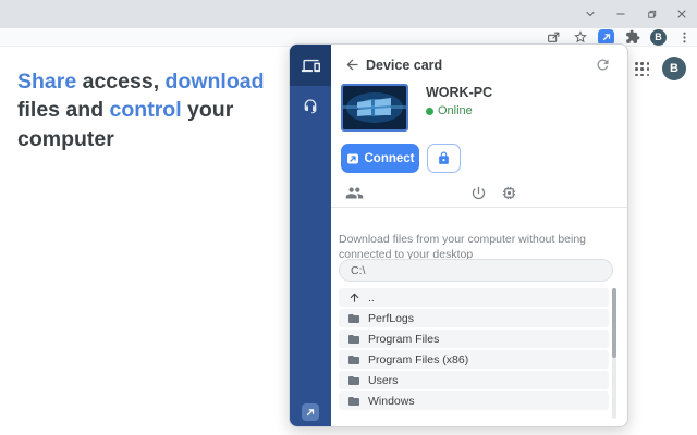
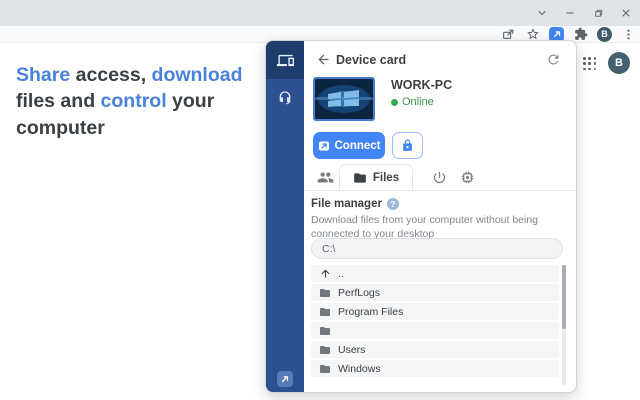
  B
  Share access, download files and control your computer
  B
  Device card
  WORK-PC
  Online
  Connect
+ Files
+ File manager
+ ?
  Download files from your computer without being connected to your desktop
  C:\
  ..
  PerfLogs
  Program Files
- Program Files (x86)
  Users
  Windows
